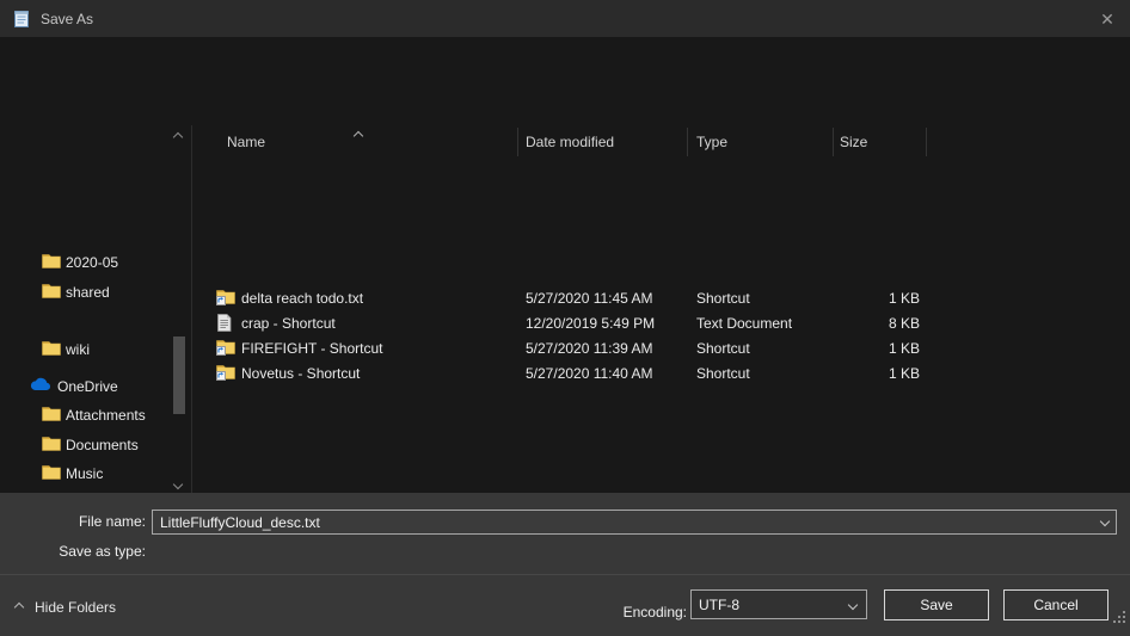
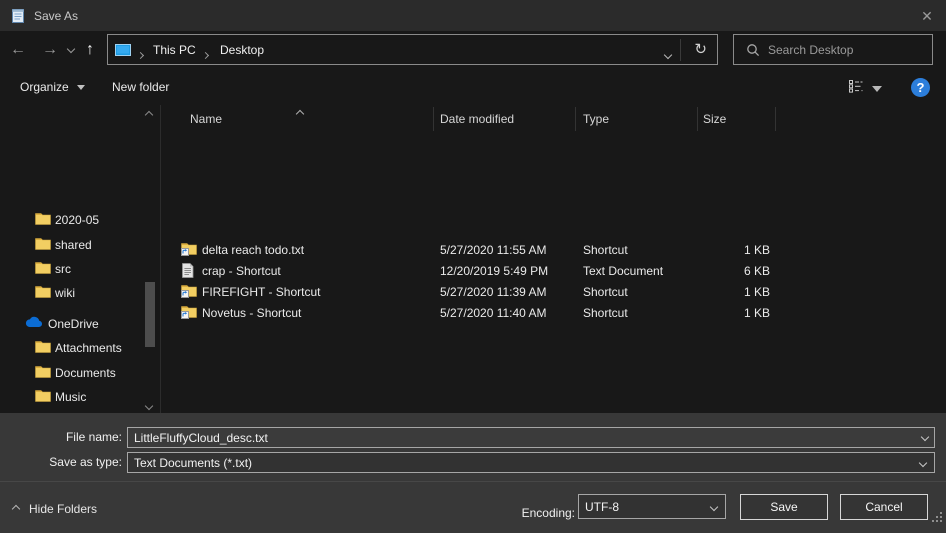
  Save As
  ✕
+ ←
+ →
+ ↑
+ This PC
+ Desktop
+ ↻
+ Search Desktop
+ Organize
+ New folder
+ ?
  2020-05
  shared
+ src
  wiki
  OneDrive
  Attachments
  Documents
  Music
  Name
  Date modified
  Type
  Size
  delta reach todo.txt
- 5/27/2020 11:45 AM
+ 5/27/2020 11:55 AM
  Shortcut
  1 KB
  crap - Shortcut
  12/20/2019 5:49 PM
  Text Document
- 8 KB
+ 6 KB
  FIREFIGHT - Shortcut
  5/27/2020 11:39 AM
  Shortcut
  1 KB
  Novetus - Shortcut
  5/27/2020 11:40 AM
  Shortcut
  1 KB
  File name:
  LittleFluffyCloud_desc.txt
  Save as type:
+ Text Documents (*.txt)
  Hide Folders
  Encoding:
  UTF-8
  Save
  Cancel
